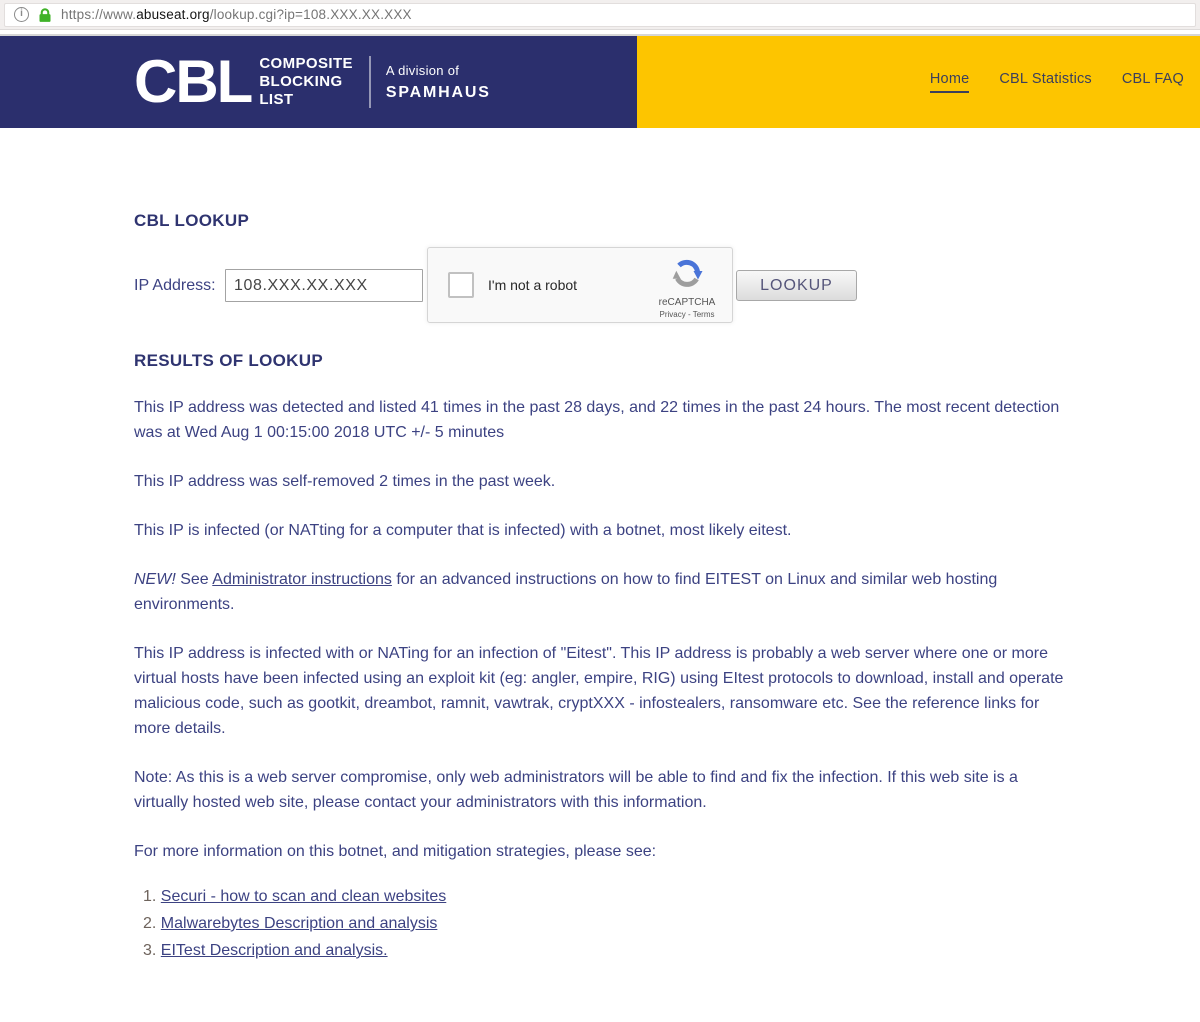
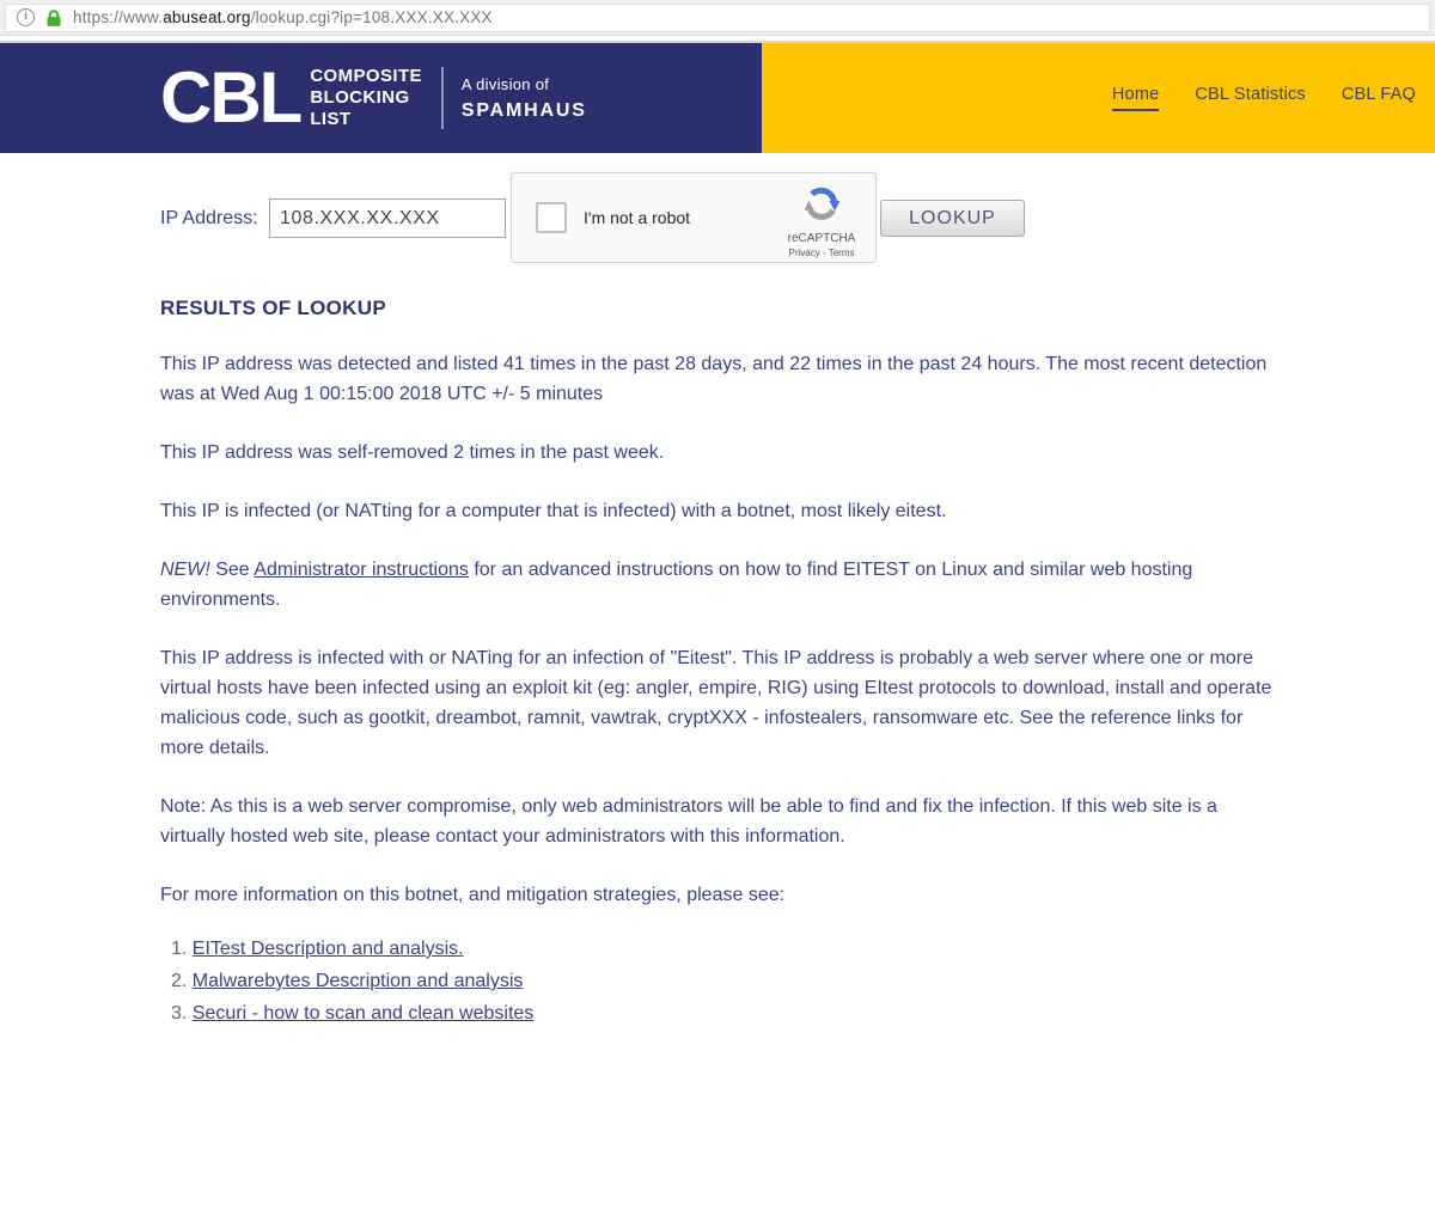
  i
  https://www.abuseat.org/lookup.cgi?ip=108.XXX.XX.XXX
  CBL
  COMPOSITE
  BLOCKING
  LIST
  A division of
  SPAMHAUS
  Home
  CBL Statistics
  CBL FAQ
- CBL LOOKUP
  IP Address:
  108.XXX.XX.XXX
  I'm not a robot
  reCAPTCHA
  Privacy - Terms
  LOOKUP
  RESULTS OF LOOKUP
  This IP address was detected and listed 41 times in the past 28 days, and 22 times in the past 24 hours. The most recent detection was at Wed Aug 1 00:15:00 2018 UTC +/- 5 minutes
  This IP address was self-removed 2 times in the past week.
  This IP is infected (or NATting for a computer that is infected) with a botnet, most likely eitest.
  NEW! See Administrator instructions for an advanced instructions on how to find EITEST on Linux and similar web hosting environments.
  This IP address is infected with or NATing for an infection of "Eitest". This IP address is probably a web server where one or more virtual hosts have been infected using an exploit kit (eg: angler, empire, RIG) using EItest protocols to download, install and operate malicious code, such as gootkit, dreambot, ramnit, vawtrak, cryptXXX - infostealers, ransomware etc. See the reference links for more details.
  Note: As this is a web server compromise, only web administrators will be able to find and fix the infection. If this web site is a virtually hosted web site, please contact your administrators with this information.
  For more information on this botnet, and mitigation strategies, please see:
- Securi - how to scan and clean websites
+ EITest Description and analysis.
  Malwarebytes Description and analysis
- EITest Description and analysis.
+ Securi - how to scan and clean websites
